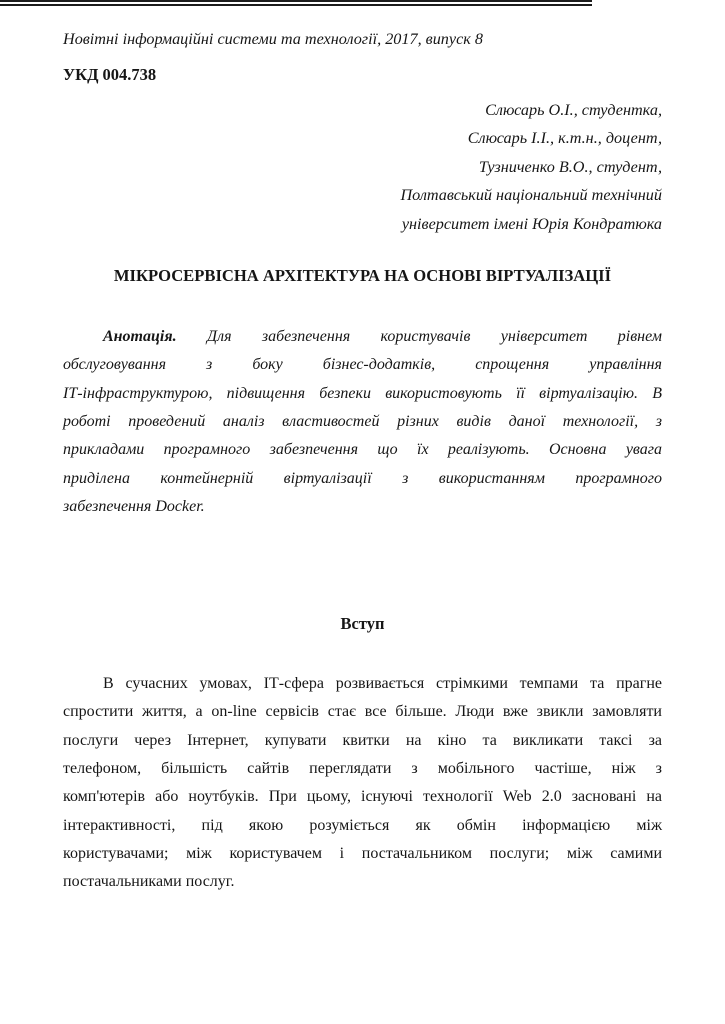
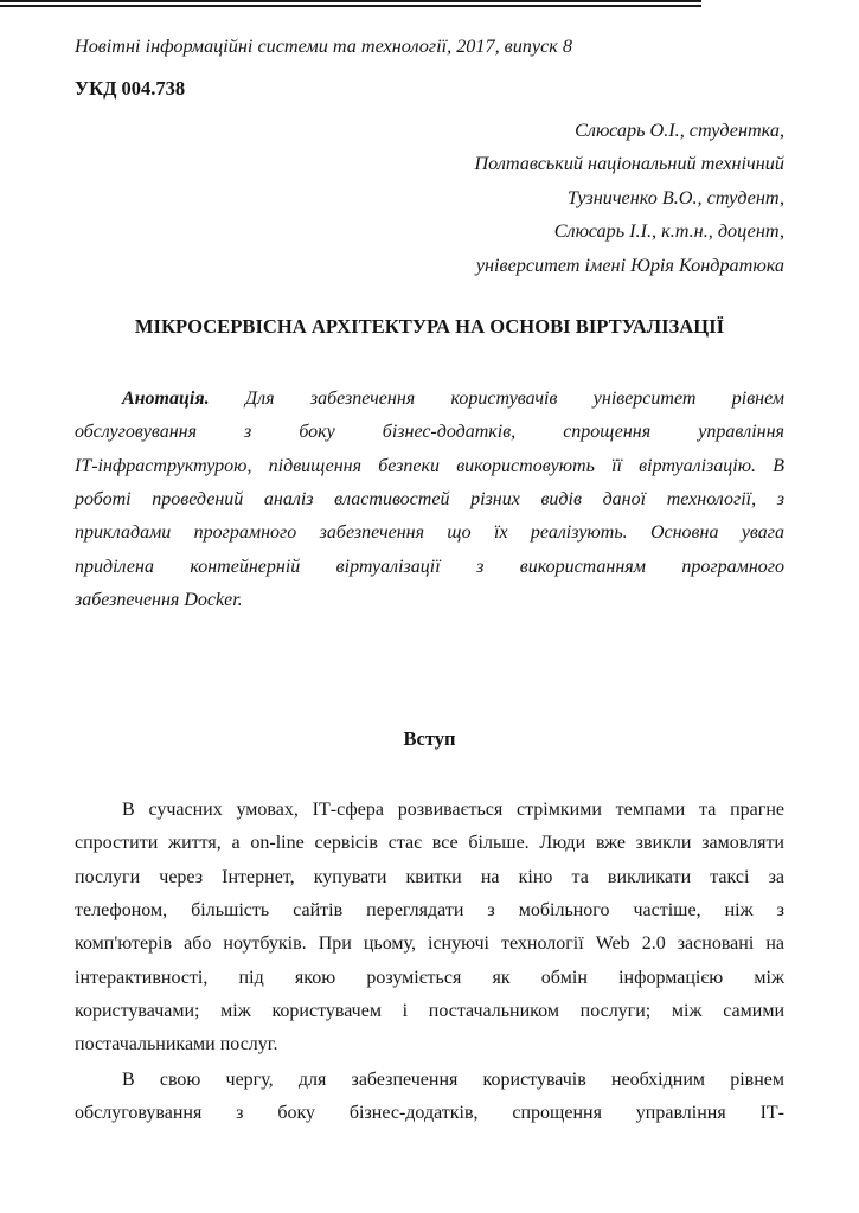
  Новітні інформаційні системи та технології, 2017, випуск 8
  УКД 004.738
  Слюсарь О.І., студентка,
- Слюсарь І.І., к.т.н., доцент,
+ Полтавський національний технічний
  Тузниченко В.О., студент,
- Полтавський національний технічний
+ Слюсарь І.І., к.т.н., доцент,
  університет імені Юрія Кондратюка
  МІКРОСЕРВІСНА АРХІТЕКТУРА НА ОСНОВІ ВІРТУАЛІЗАЦІЇ
  Анотація. Для забезпечення користувачів університет рівнем
  обслуговування з боку бізнес-додатків, спрощення управління
  ІТ-інфраструктурою, підвищення безпеки використовують її віртуалізацію. В
  роботі проведений аналіз властивостей різних видів даної технології, з
  прикладами програмного забезпечення що їх реалізують. Основна увага
  приділена контейнерній віртуалізації з використанням програмного
  забезпечення Docker.
  Вступ
  В сучасних умовах, ІТ-сфера розвивається стрімкими темпами та прагне
  спростити життя, а on-line сервісів стає все більше. Люди вже звикли замовляти
  послуги через Інтернет, купувати квитки на кіно та викликати таксі за
  телефоном, більшість сайтів переглядати з мобільного частіше, ніж з
  комп'ютерів або ноутбуків. При цьому, існуючі технології Web 2.0 засновані на
  інтерактивності, під якою розуміється як обмін інформацією між
  користувачами; між користувачем і постачальником послуги; між самими
  постачальниками послуг.
+ В свою чергу, для забезпечення користувачів необхідним рівнем
+ обслуговування з боку бізнес-додатків, спрощення управління ІТ-
